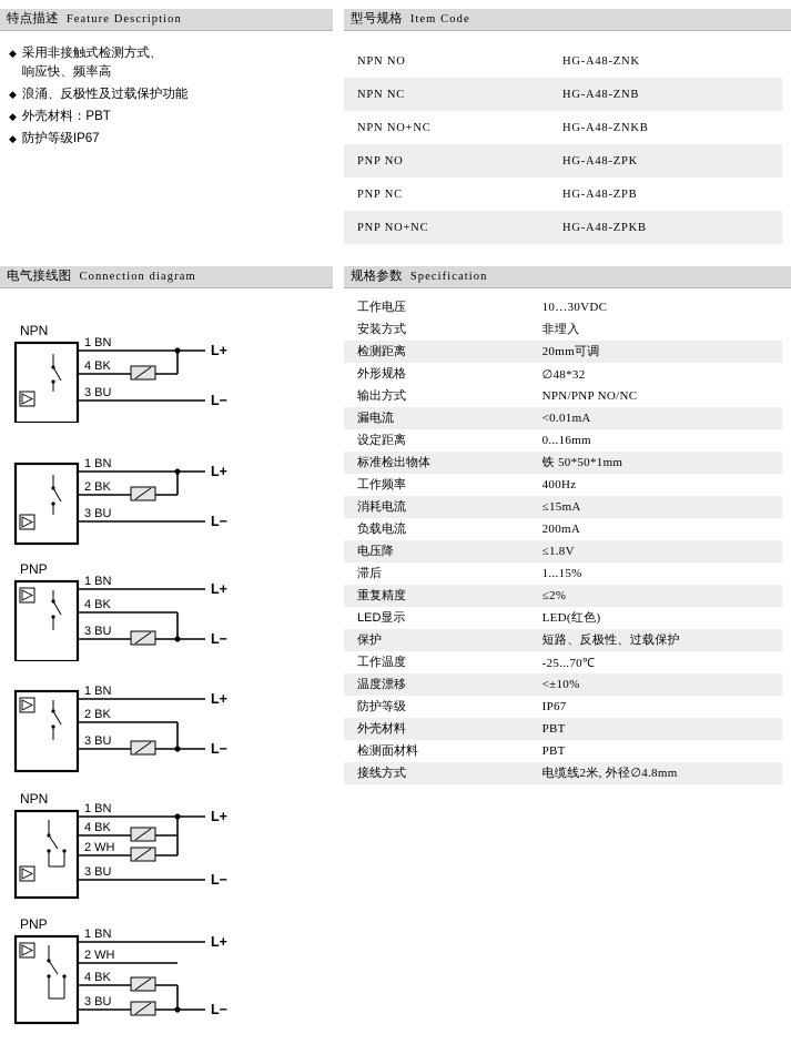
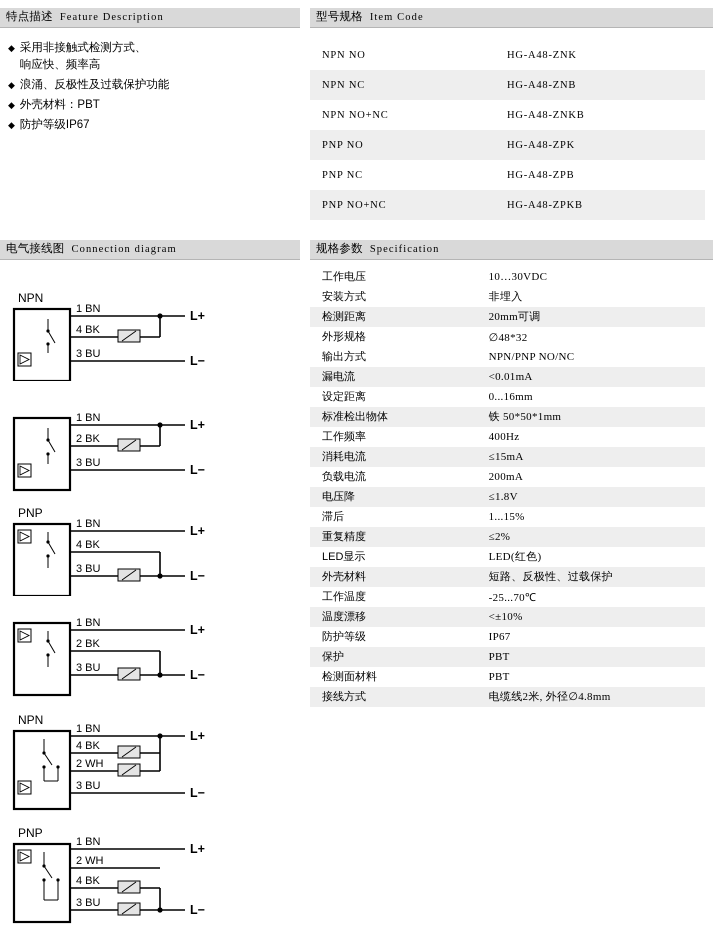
  特点描述
  Feature Description
  型号规格
  Item Code
  ◆
  采用非接触式检测方式、
  响应快、频率高
  ◆
  浪涌、反极性及过载保护功能
  ◆
  外壳材料：PBT
  ◆
  防护等级IP67
  NPN NO	HG-A48-ZNK
  NPN NC	HG-A48-ZNB
  NPN NO+NC	HG-A48-ZNKB
  PNP NO	HG-A48-ZPK
  PNP NC	HG-A48-ZPB
  PNP NO+NC	HG-A48-ZPKB
  电气接线图
  Connection diagram
  规格参数
  Specification
  工作电压	10…30VDC
  安装方式	非埋入
  检测距离	20mm可调
  外形规格	∅48*32
  输出方式	NPN/PNP NO/NC
  漏电流	<0.01mA
  设定距离	0...16mm
  标准检出物体	铁 50*50*1mm
  工作频率	400Hz
  消耗电流	≤15mA
  负载电流	200mA
  电压降	≤1.8V
  滞后	1...15%
  重复精度	≤2%
  LED显示	LED(红色)
- 保护	短路、反极性、过载保护
+ 外壳材料	短路、反极性、过载保护
  工作温度	-25...70℃
  温度漂移	<±10%
  防护等级	IP67
- 外壳材料	PBT
+ 保护	PBT
  检测面材料	PBT
  接线方式	电缆线2米, 外径∅4.8mm
  NPN
  1 BN
  4 BK
  3 BU
  L+
  L−
  1 BN
  2 BK
  3 BU
  L+
  L−
  PNP
  1 BN
  4 BK
  3 BU
  L+
  L−
  1 BN
  2 BK
  3 BU
  L+
  L−
  NPN
  1 BN
  4 BK
  2 WH
  3 BU
  L+
  L−
  PNP
  1 BN
  2 WH
  4 BK
  3 BU
  L+
  L−
